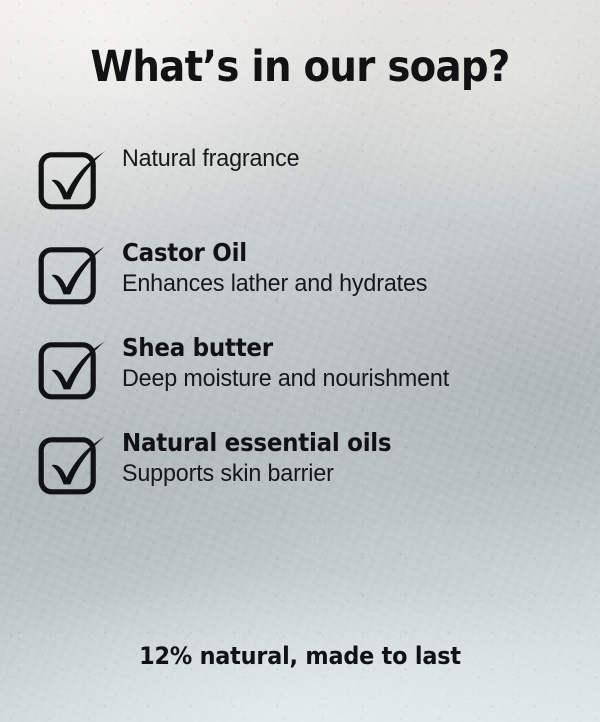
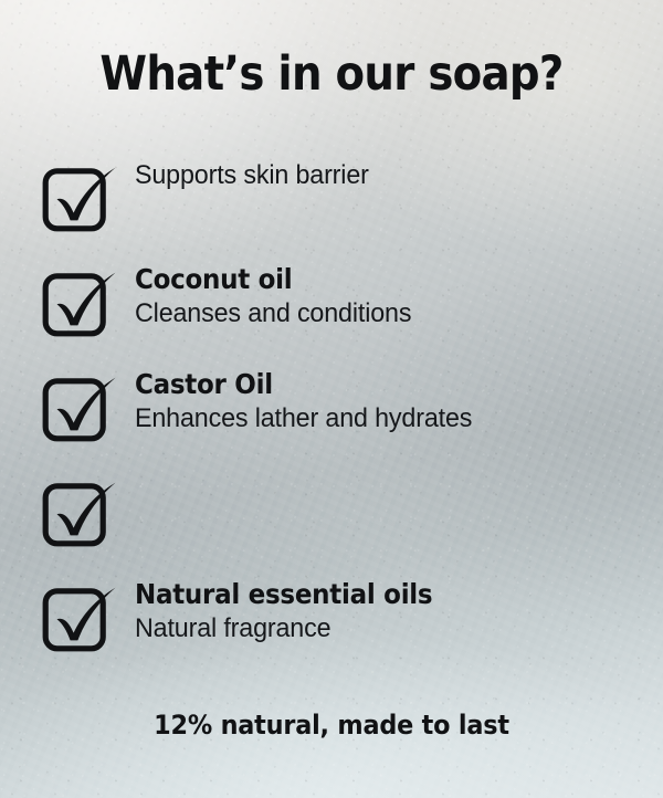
  What’s in our soap?
- Natural fragrance
+ Supports skin barrier
+ Coconut oil
+ Cleanses and conditions
  Castor Oil
  Enhances lather and hydrates
- Shea butter
- Deep moisture and nourishment
  Natural essential oils
- Supports skin barrier
+ Natural fragrance
  12% natural, made to last
